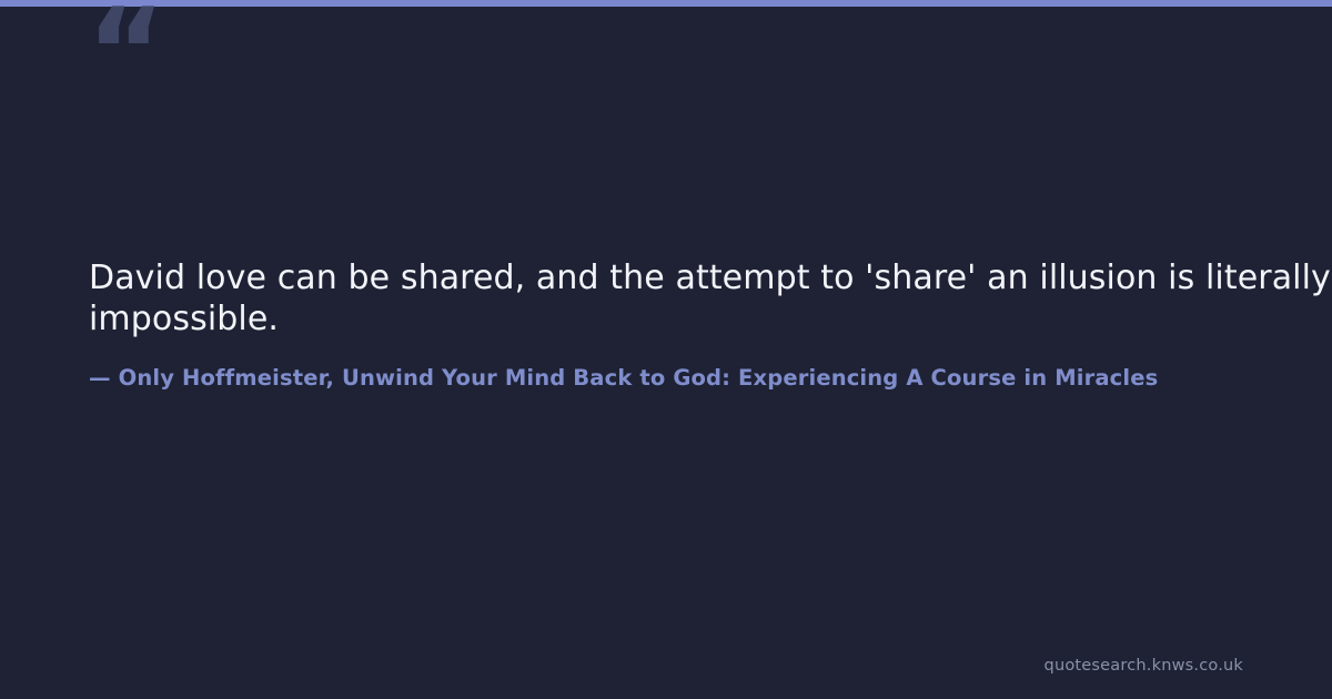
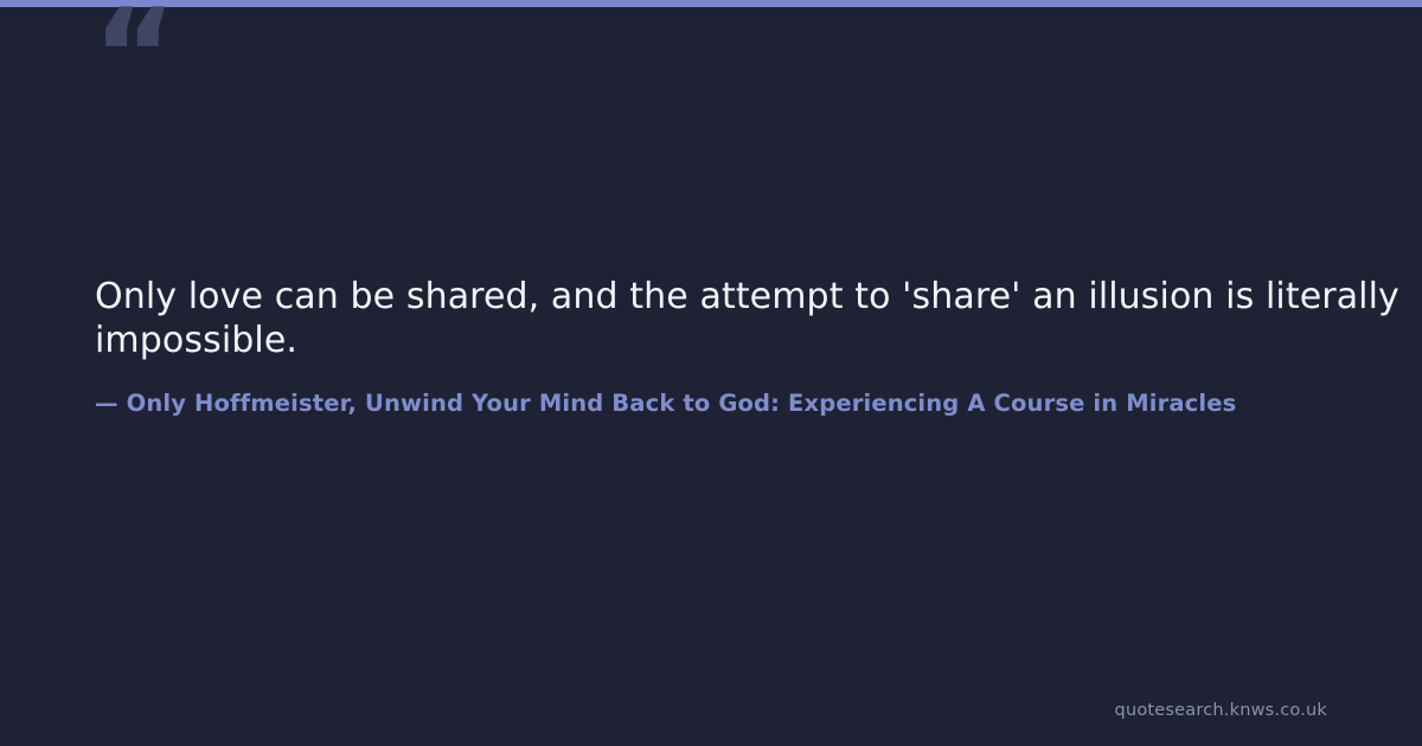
  “
- David love can be shared, and the attempt to 'share' an illusion is literally impossible.
+ Only love can be shared, and the attempt to 'share' an illusion is literally impossible.
  — Only Hoffmeister, Unwind Your Mind Back to God: Experiencing A Course in Miracles
  quotesearch.knws.co.uk
